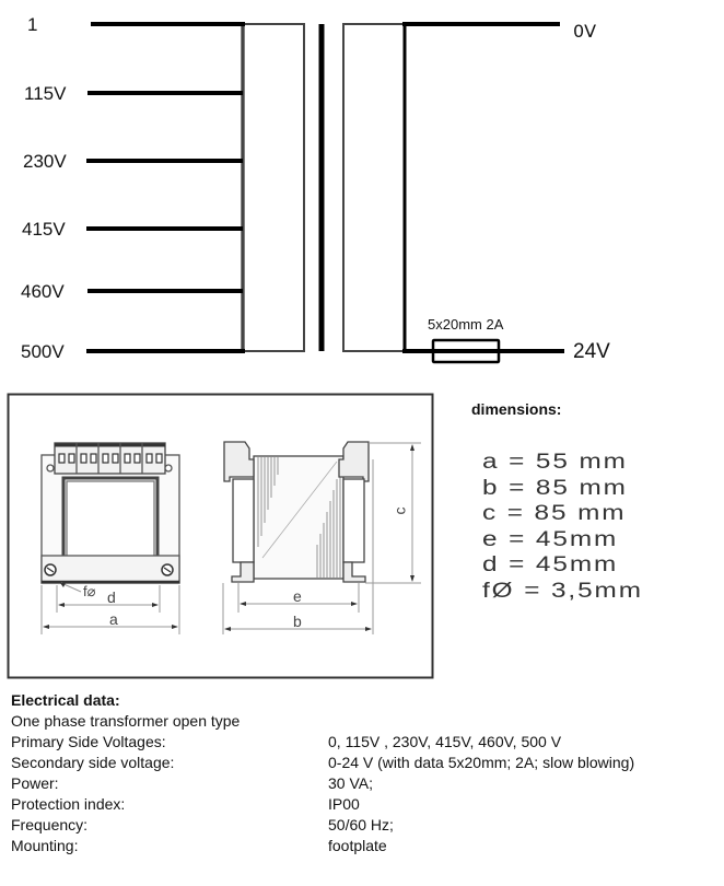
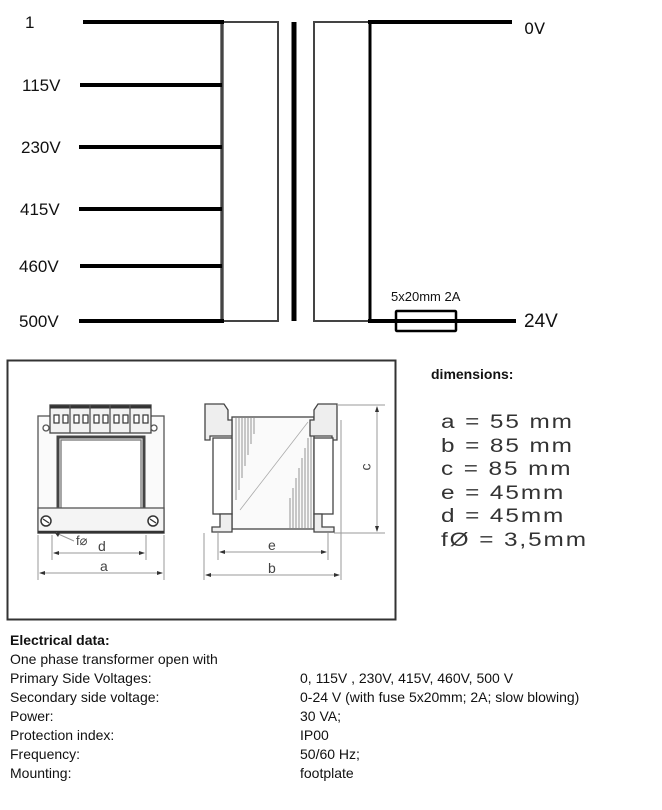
  1
  115V
  230V
  415V
  460V
  500V
  0V
  24V
  5x20mm 2A
  f⌀
  d
  a
  e
  b
  dimensions:
  a = 55 mm
  b = 85 mm
  c = 85 mm
  e = 45mm
  d = 45mm
  fØ = 3,5mm
  Electrical data:
- One phase transformer open type
+ One phase transformer open with
  Primary Side Voltages:
  0, 115V , 230V, 415V, 460V, 500 V
  Secondary side voltage:
- 0-24 V (with data 5x20mm; 2A; slow blowing)
+ 0-24 V (with fuse 5x20mm; 2A; slow blowing)
  Power:
  30 VA;
  Protection index:
  IP00
  Frequency:
  50/60 Hz;
  Mounting:
  footplate
